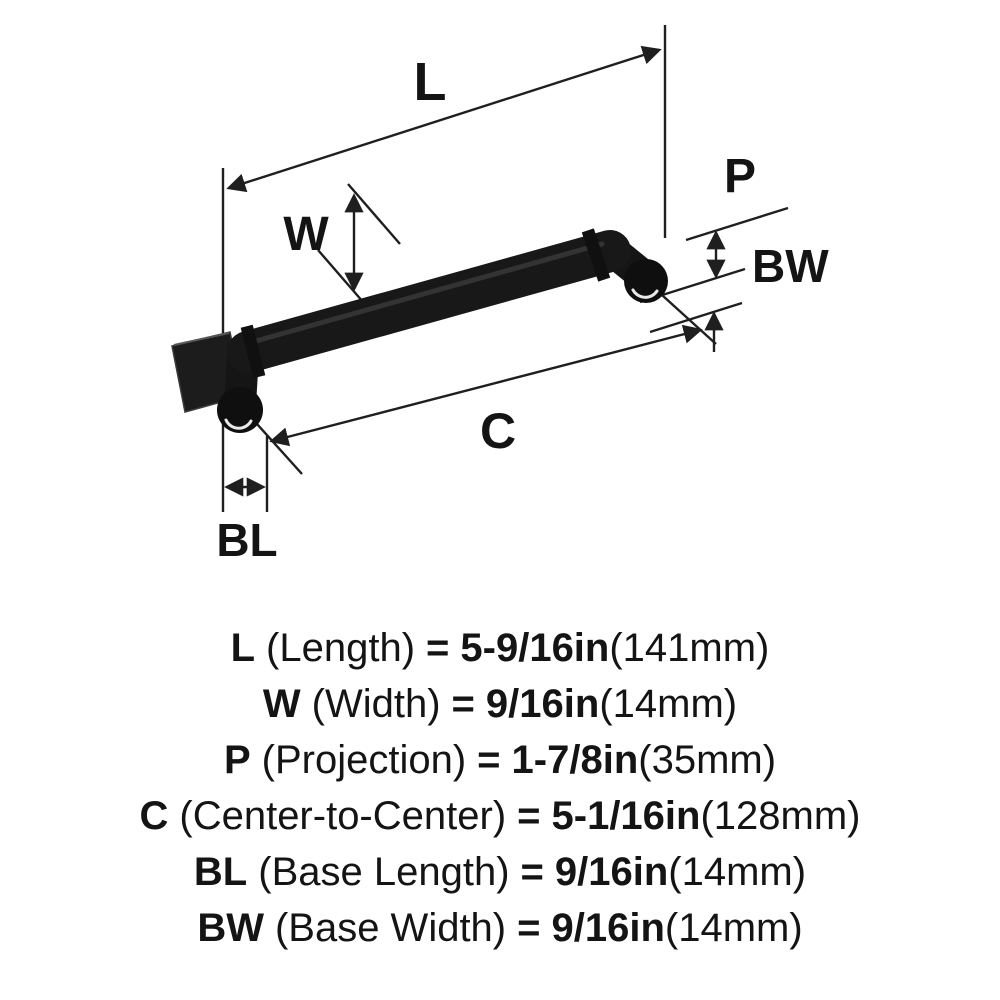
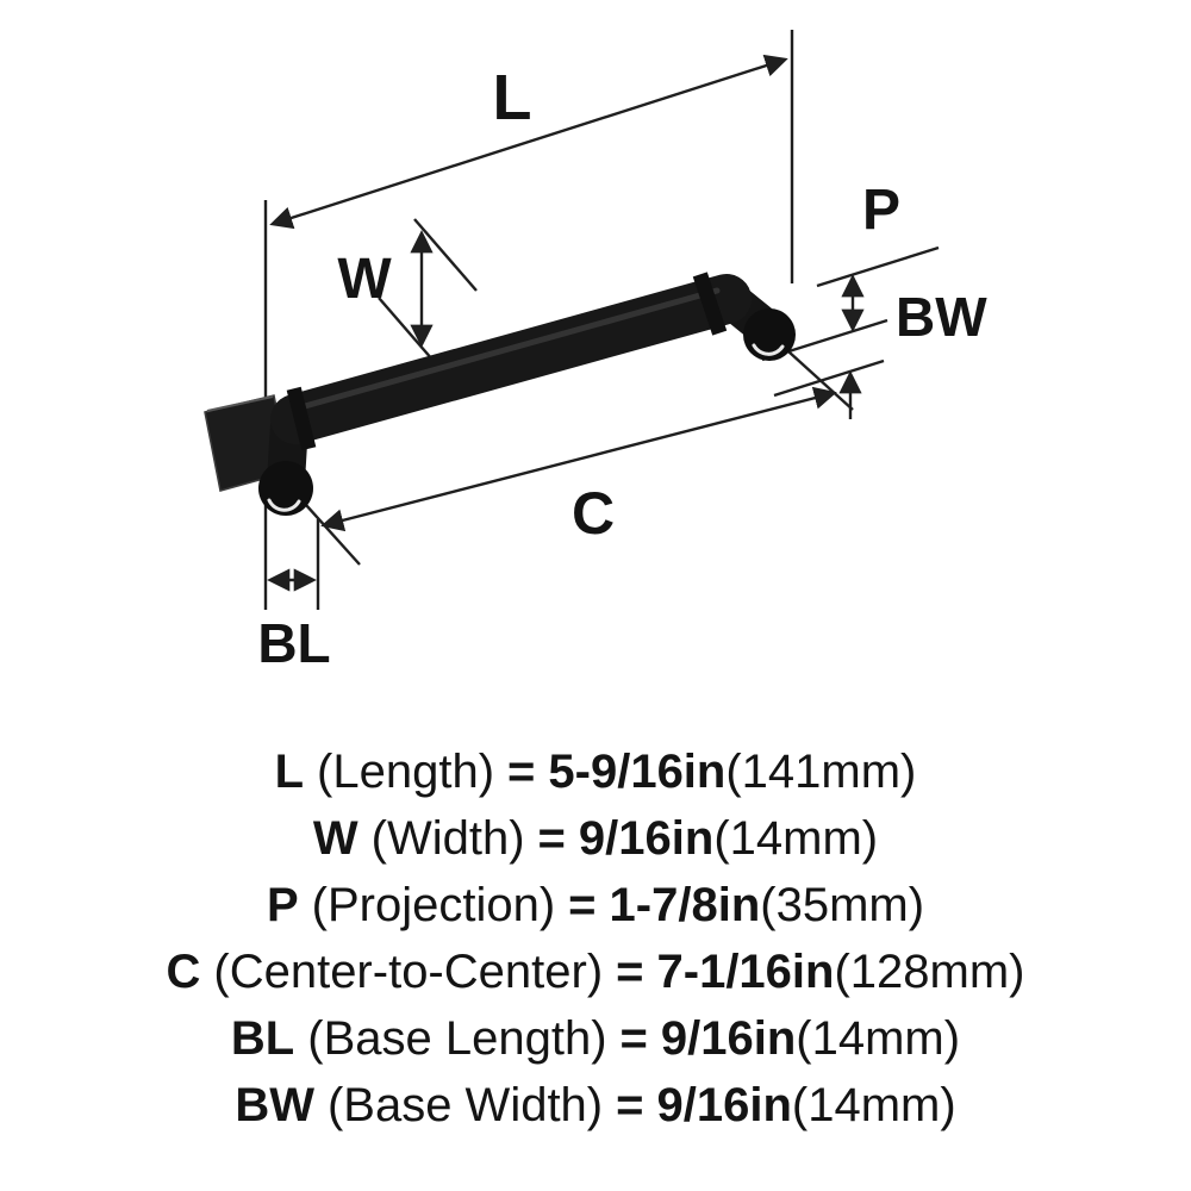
  L
  W
  P
  BW
  C
  BL
  L (Length) = 5-9/16in(141mm)
  W (Width) = 9/16in(14mm)
  P (Projection) = 1-7/8in(35mm)
- C (Center-to-Center) = 5-1/16in(128mm)
+ C (Center-to-Center) = 7-1/16in(128mm)
  BL (Base Length) = 9/16in(14mm)
  BW (Base Width) = 9/16in(14mm)
